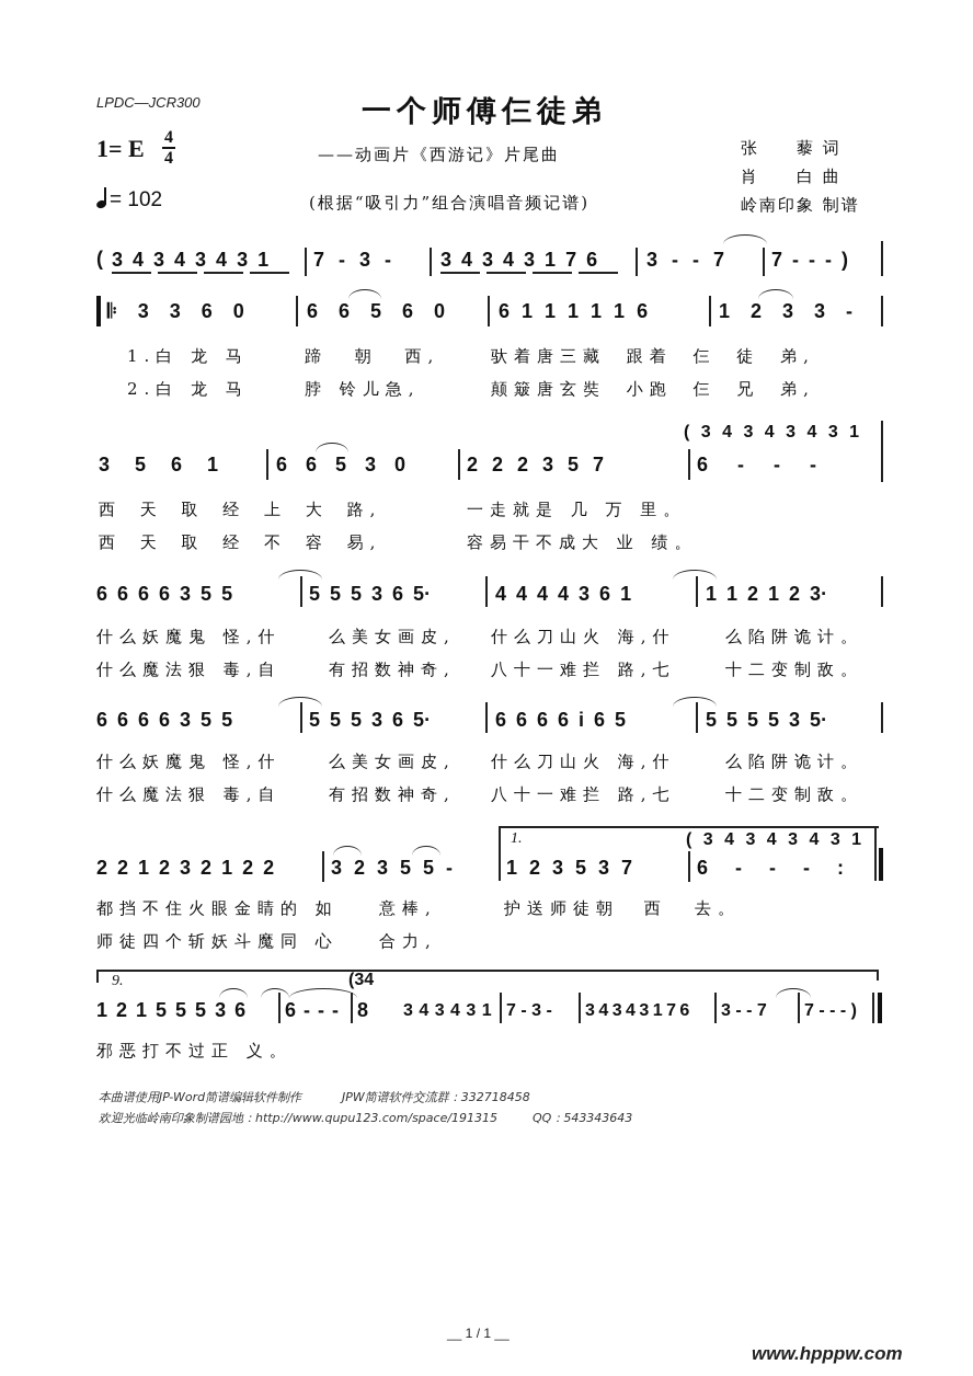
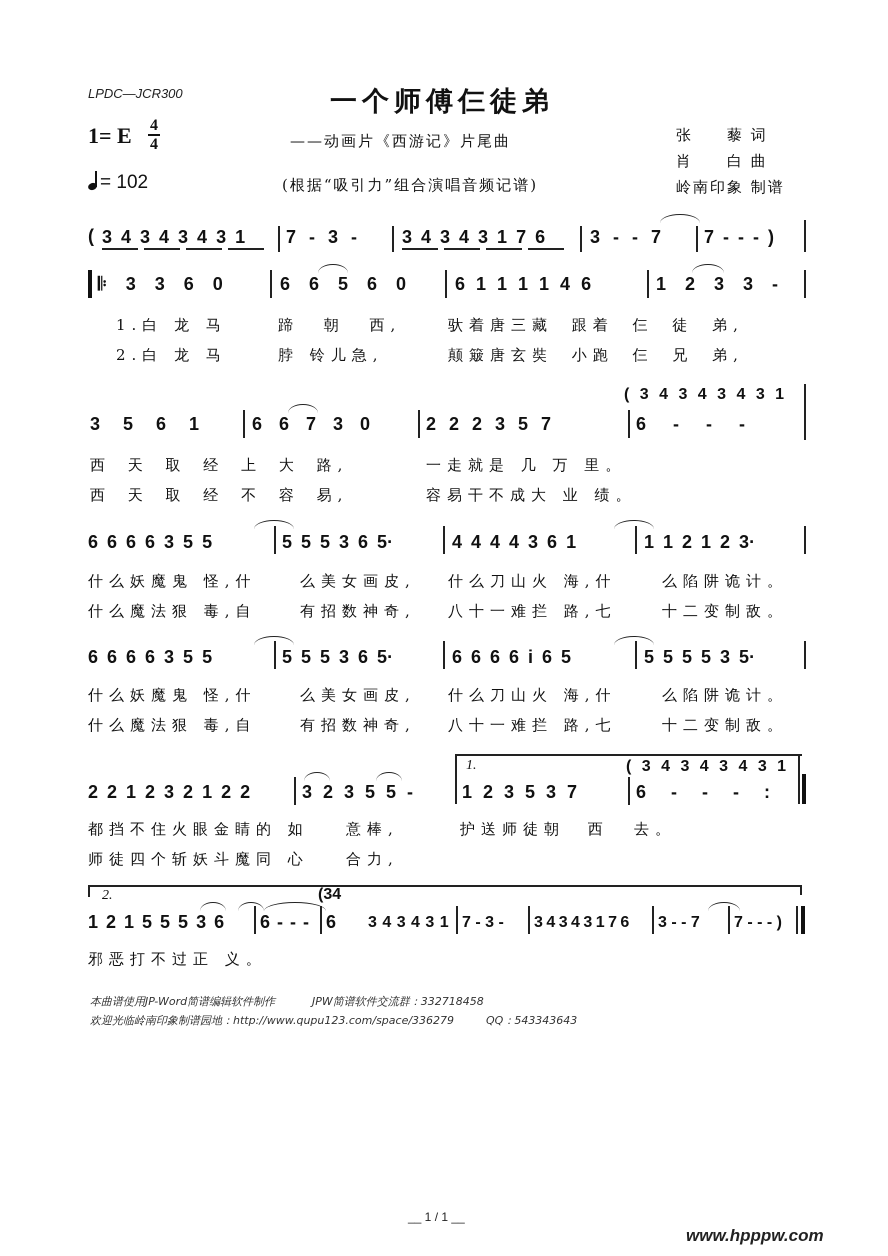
  LPDC—JCR300
  一个师傅仨徒弟
  1= E
  4
  4
  = 102
  ——动画片《西游记》片尾曲
  (根据“吸引力”组合演唱音频记谱)
  张 藜 词
  肖 白 曲
  岭南印象 制谱
  (
  3 4 3 4 3 4 3 1
  7 - 3 -
  3 4 3 4 3 1 7 6
  3 - - 7
  7 - - - )
  𝄆 3 3 6 0
  6 6 5 6 0
- 6 1 1 1 1 1 6
+ 6 1 1 1 1 4 6
  1 2 3 3 -
  1.白 龙 马
  蹄 朝 西,
  驮着唐三藏 跟着 仨 徒 弟,
  2.白 龙 马
  脖 铃儿急,
  颠簸唐玄奘 小跑 仨 兄 弟,
  ( 3 4 3 4 3 4 3 1
  3 5 6 1
- 6 6 5 3 0
+ 6 6 7 3 0
  2 2 2 3 5 7
  6 - - -
  西 天 取 经 上 大 路,
  一走就是 几 万 里。
  西 天 取 经 不 容 易,
  容易干不成大 业 绩。
  6 6 6 6 3 5 5
  5 5 5 3 6 5·
  4 4 4 4 3 6 1
  1 1 2 1 2 3·
  什么妖魔鬼 怪,什
  么美女画皮,
  什么刀山火 海,什
  么陷阱诡计。
  什么魔法狠 毒,自
  有招数神奇,
  八十一难拦 路,七
  十二变制敌。
  6 6 6 6 3 5 5
  5 5 5 3 6 5·
  6 6 6 6 i 6 5
  5 5 5 5 3 5·
  什么妖魔鬼 怪,什
  么美女画皮,
  什么刀山火 海,什
  么陷阱诡计。
  什么魔法狠 毒,自
  有招数神奇,
  八十一难拦 路,七
  十二变制敌。
  1.
  ( 3 4 3 4 3 4 3 1
  2 2 1 2 3 2 1 2 2
  3 2 3 5 5 -
  1 2 3 5 3 7
  6 - - - :
  都挡不住火眼金睛的 如
  意棒,
  护送师徒朝 西
  去。
  师徒四个斩妖斗魔同 心
  合力,
- 9.
+ 2.
  (34
  1 2 1 5 5 5 3 6
  6 - - -
- 8
+ 6
  3 4 3 4 3 1
  7 - 3 -
  3 4 3 4 3 1 7 6
  3 - - 7
  7 - - - )
  邪恶打不过正 义。
  本曲谱使用JP-Word简谱编辑软件制作
  JPW简谱软件交流群：332718458
- 欢迎光临岭南印象制谱园地：http://www.qupu123.com/space/191315
+ 欢迎光临岭南印象制谱园地：http://www.qupu123.com/space/336279
  QQ：543343643
  __ 1 / 1 __
  www.hpppw.com
